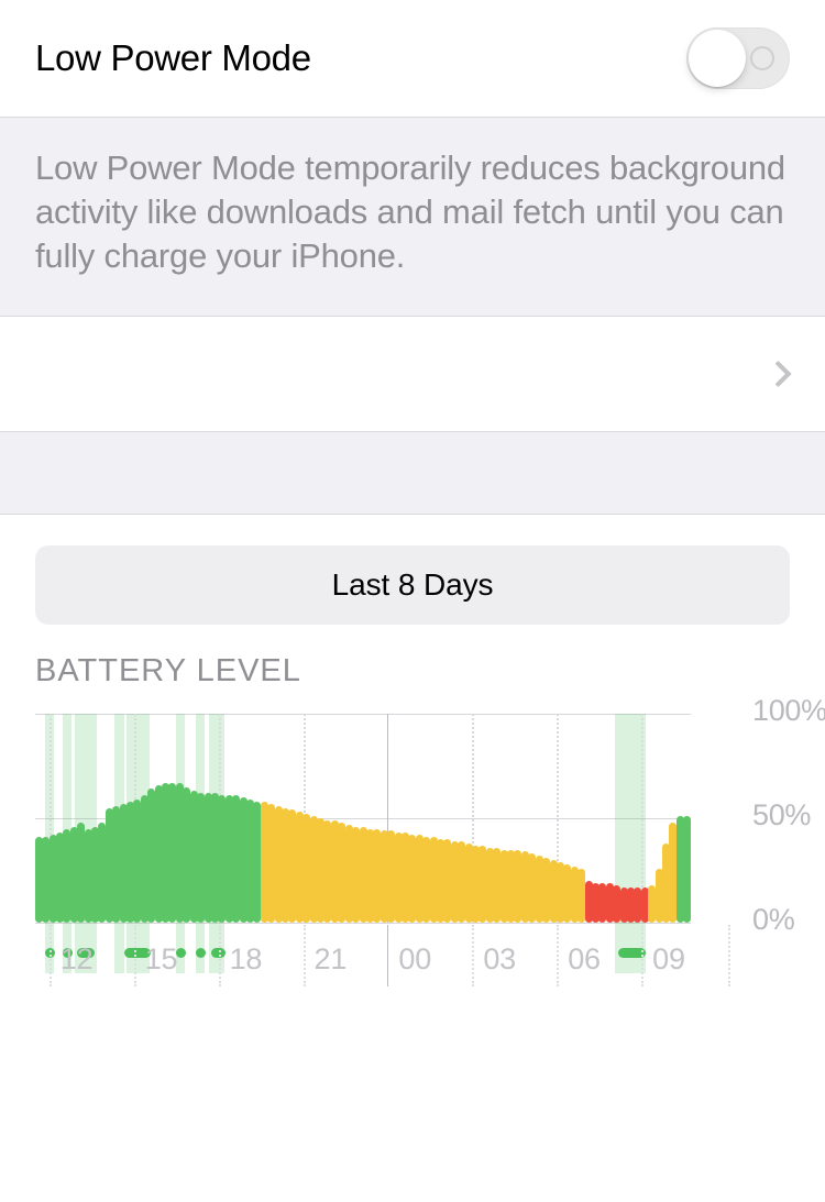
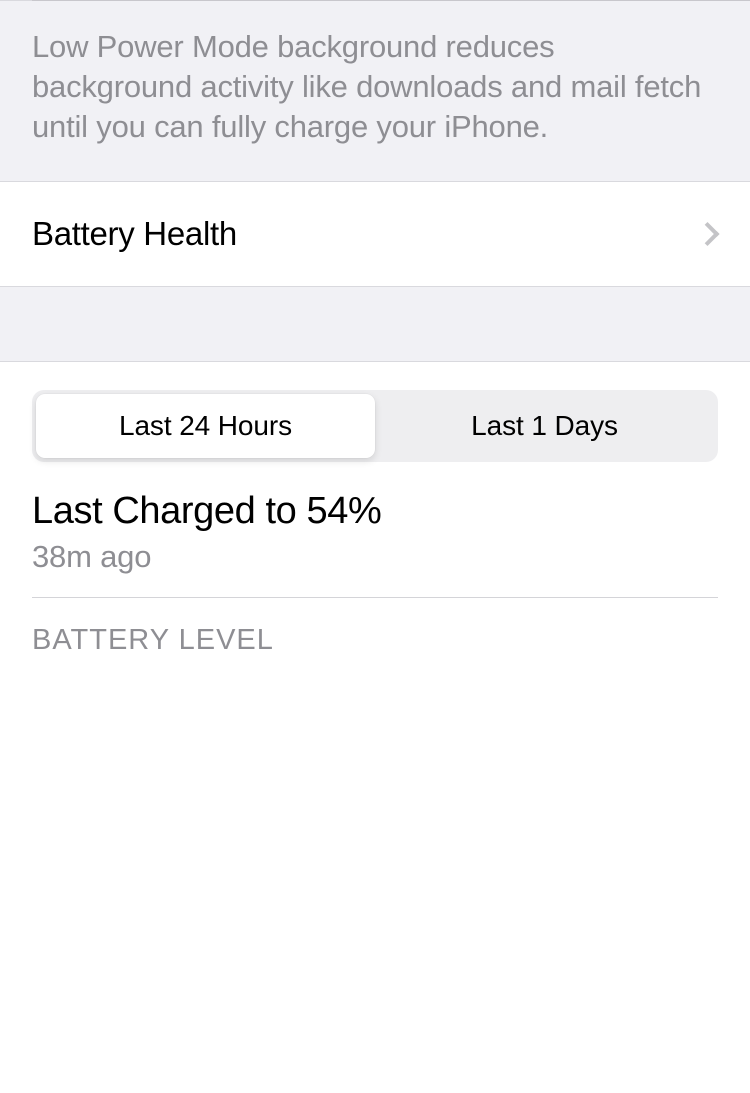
- Low Power Mode
- Low Power Mode temporarily reduces background activity like downloads and mail fetch until you can fully charge your iPhone.
+ Low Power Mode background reduces background activity like downloads and mail fetch until you can fully charge your iPhone.
+ Battery Health
+ Last 24 Hours
- Last 8 Days
+ Last 1 Days
+ Last Charged to 54%
+ 38m ago
  BATTERY LEVEL
- 0%
- 50%
- 100%
- 12
- 15
- 18
- 21
- 00
- 03
- 06
- 09
